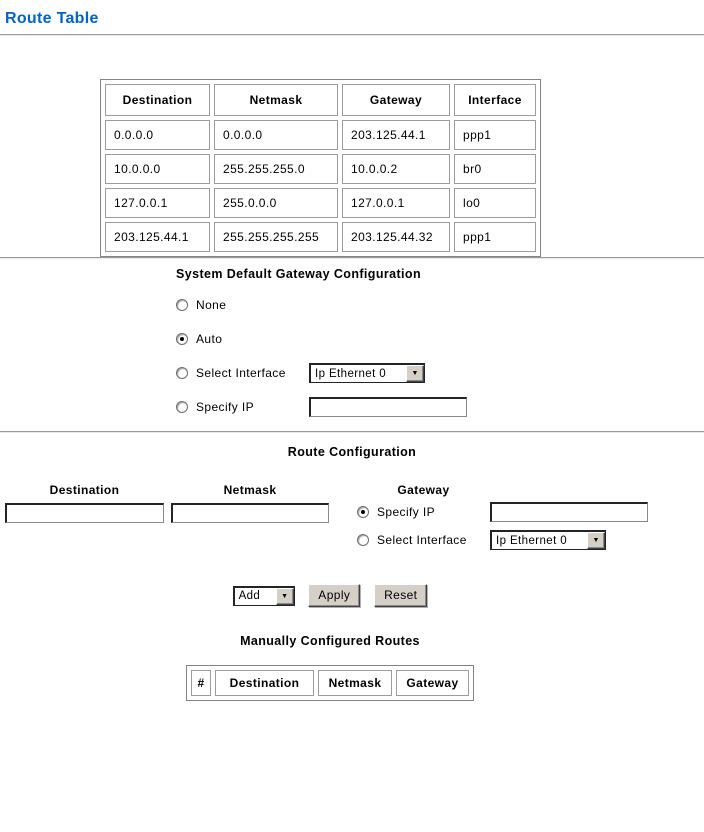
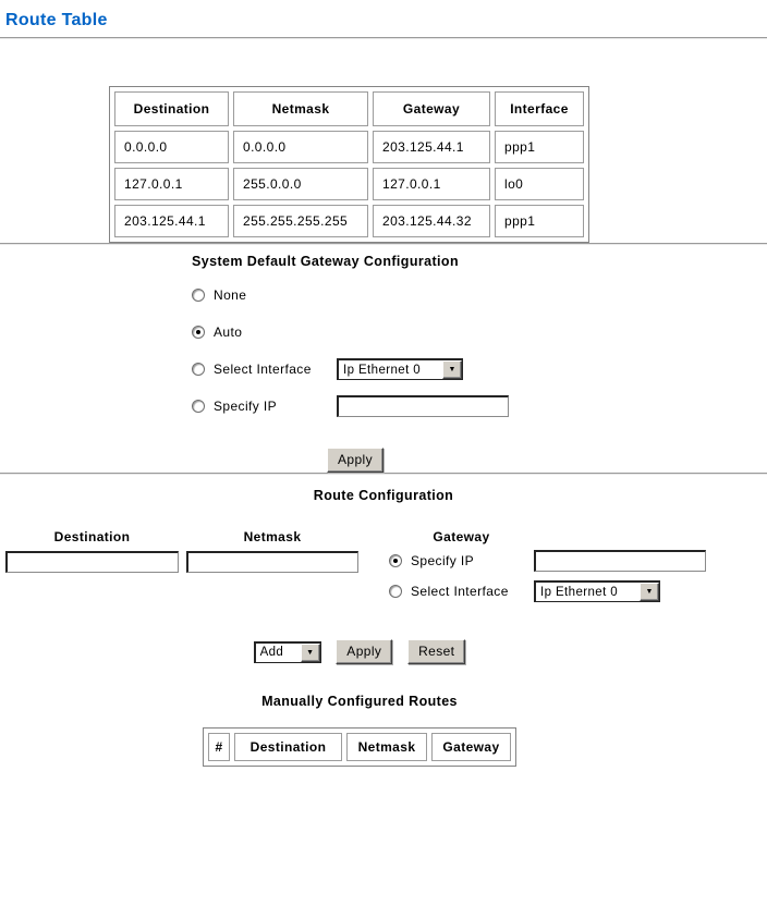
  Route Table
  Destination	Netmask	Gateway	Interface
  0.0.0.0	0.0.0.0	203.125.44.1	ppp1
- 10.0.0.0	255.255.255.0	10.0.0.2	br0
  127.0.0.1	255.0.0.0	127.0.0.1	lo0
  203.125.44.1	255.255.255.255	203.125.44.32	ppp1
  System Default Gateway Configuration
  None
  Auto
  Select Interface
  Ip Ethernet 0
  Specify IP
+ Apply
  Route Configuration
  Destination
  Netmask
  Gateway
  Specify IP
  Select Interface
  Ip Ethernet 0
  Add
  Apply Reset
  Manually Configured Routes
  #	Destination	Netmask	Gateway
